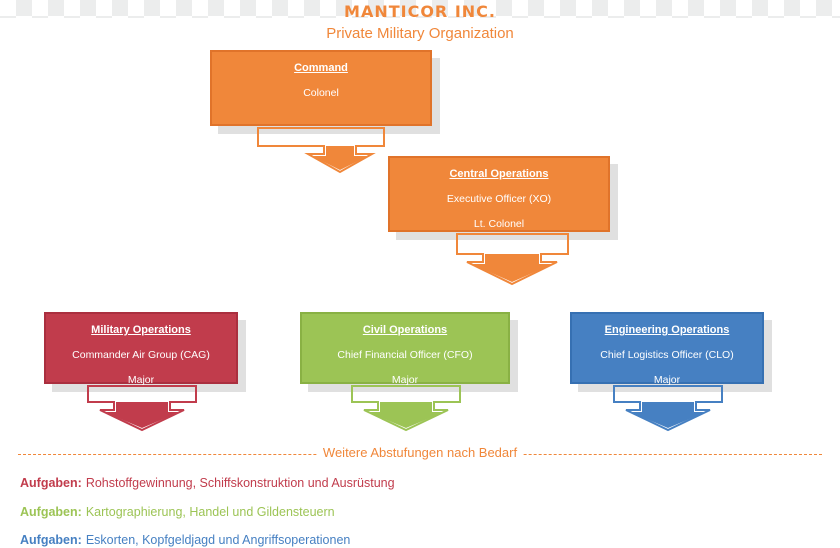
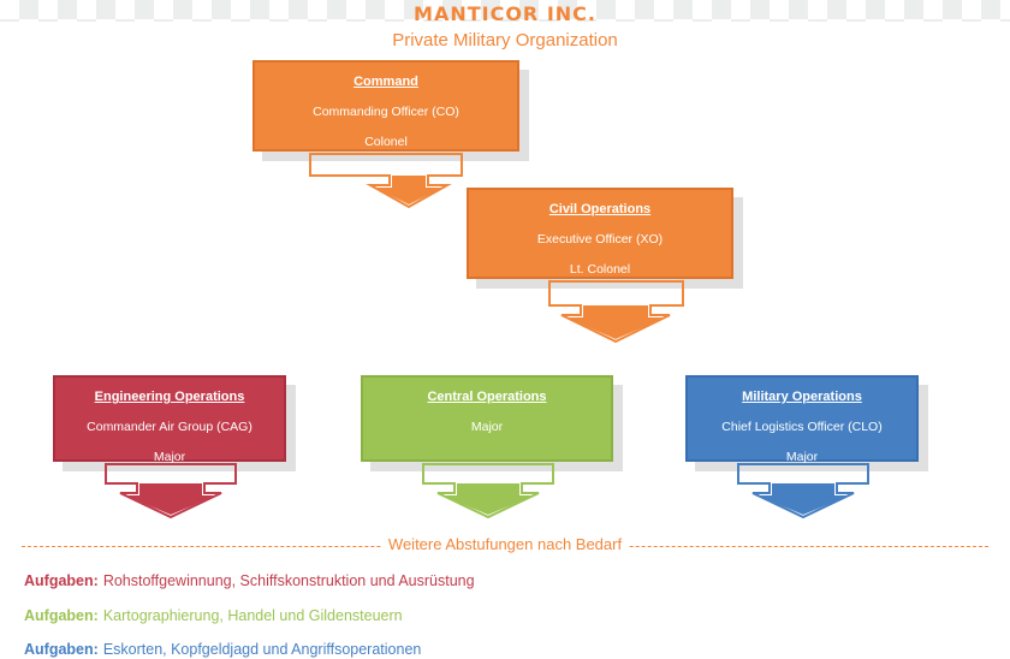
  MANTICOR INC.
  Private Military Organization
  Command
+ Commanding Officer (CO)
  Colonel
- Central Operations
+ Civil Operations
  Executive Officer (XO)
  Lt. Colonel
- Military Operations
+ Engineering Operations
  Commander Air Group (CAG)
  Major
- Civil Operations
+ Central Operations
- Chief Financial Officer (CFO)
  Major
- Engineering Operations
+ Military Operations
  Chief Logistics Officer (CLO)
  Major
  Weitere Abstufungen nach Bedarf
  Aufgaben: Rohstoffgewinnung, Schiffskonstruktion und Ausrüstung
  Aufgaben: Kartographierung, Handel und Gildensteuern
  Aufgaben: Eskorten, Kopfgeldjagd und Angriffsoperationen
